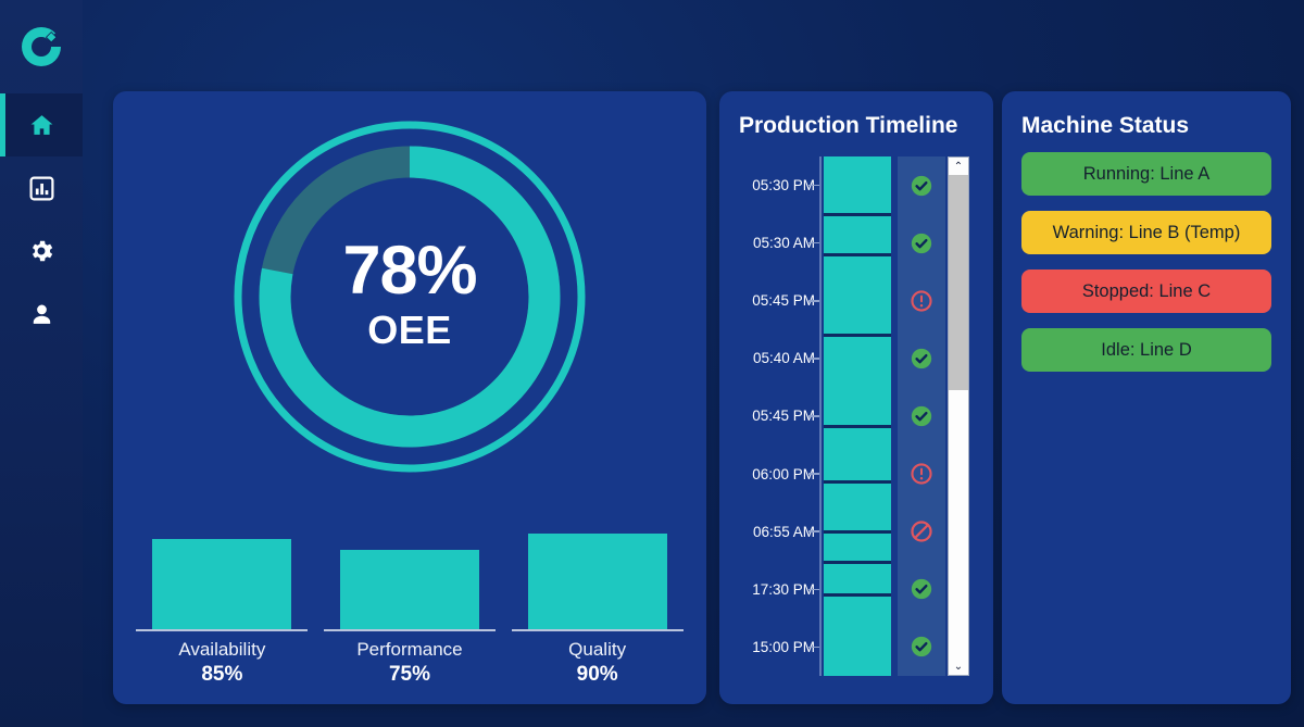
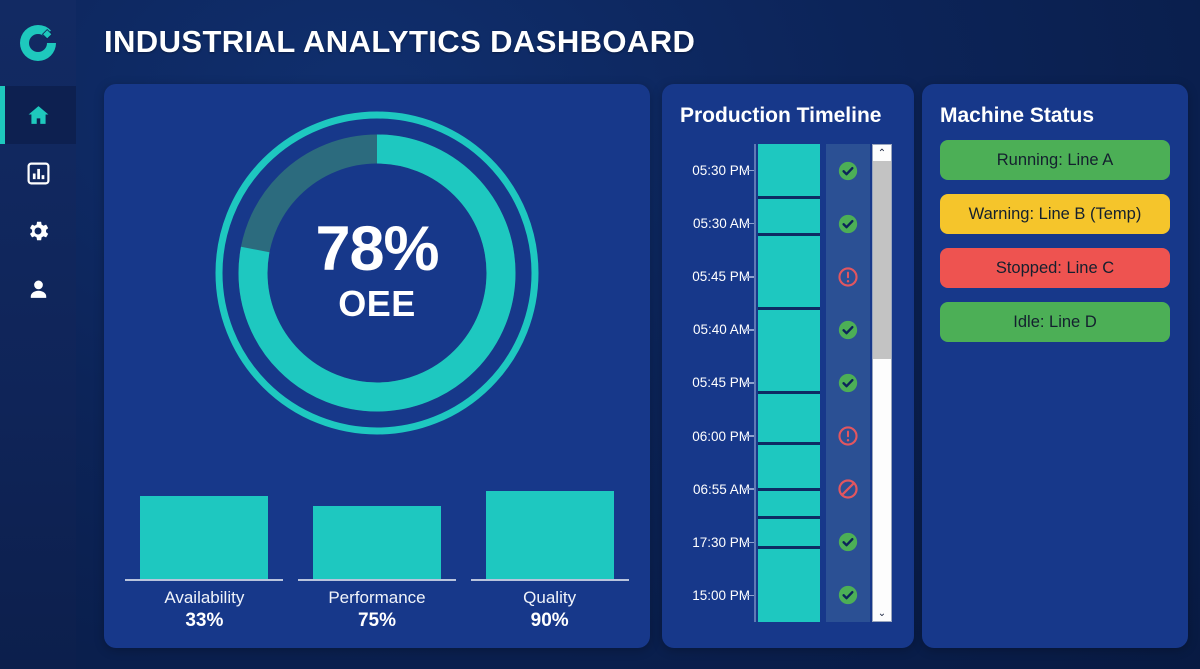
+ INDUSTRIAL ANALYTICS DASHBOARD
  78%
  OEE
  Availability
- 85%
+ 33%
  Performance
  75%
  Quality
  90%
  Production Timeline
  05:30 P
  05:30 A
  05:45 P
  05:40 A
  05:45 P
  06:00 P
  06:55 A
  17:30 P
  15:00 P
  ⌃
  ⌄
  Machine Status
  Running: Line A
  Warning: Line B (Temp)
  Stopped: Line C
  Idle: Line D
